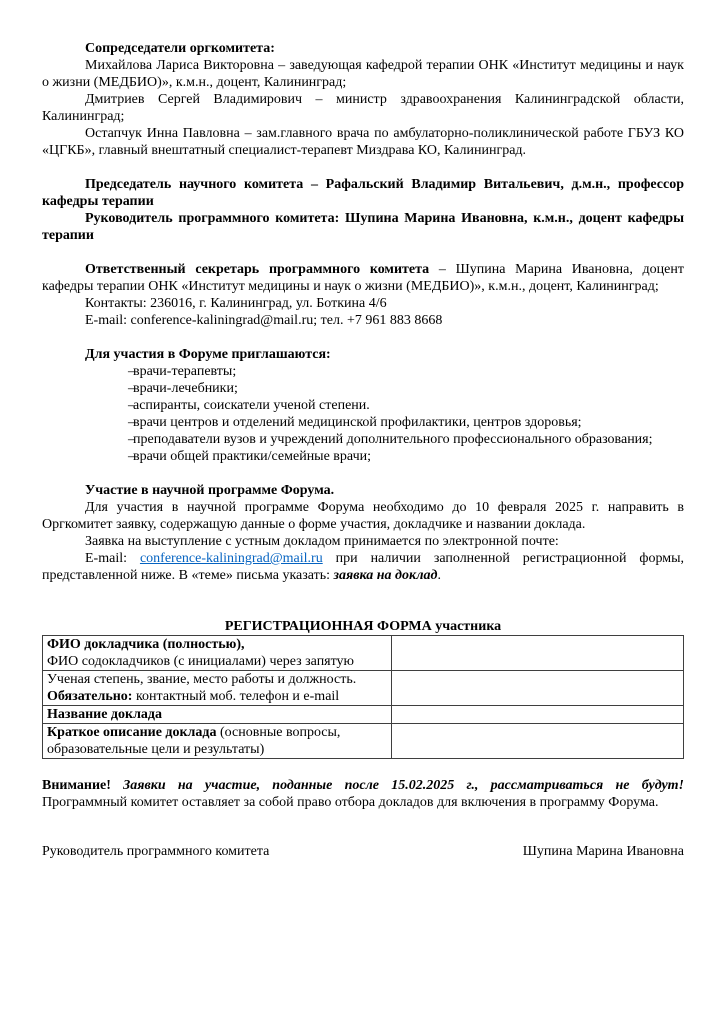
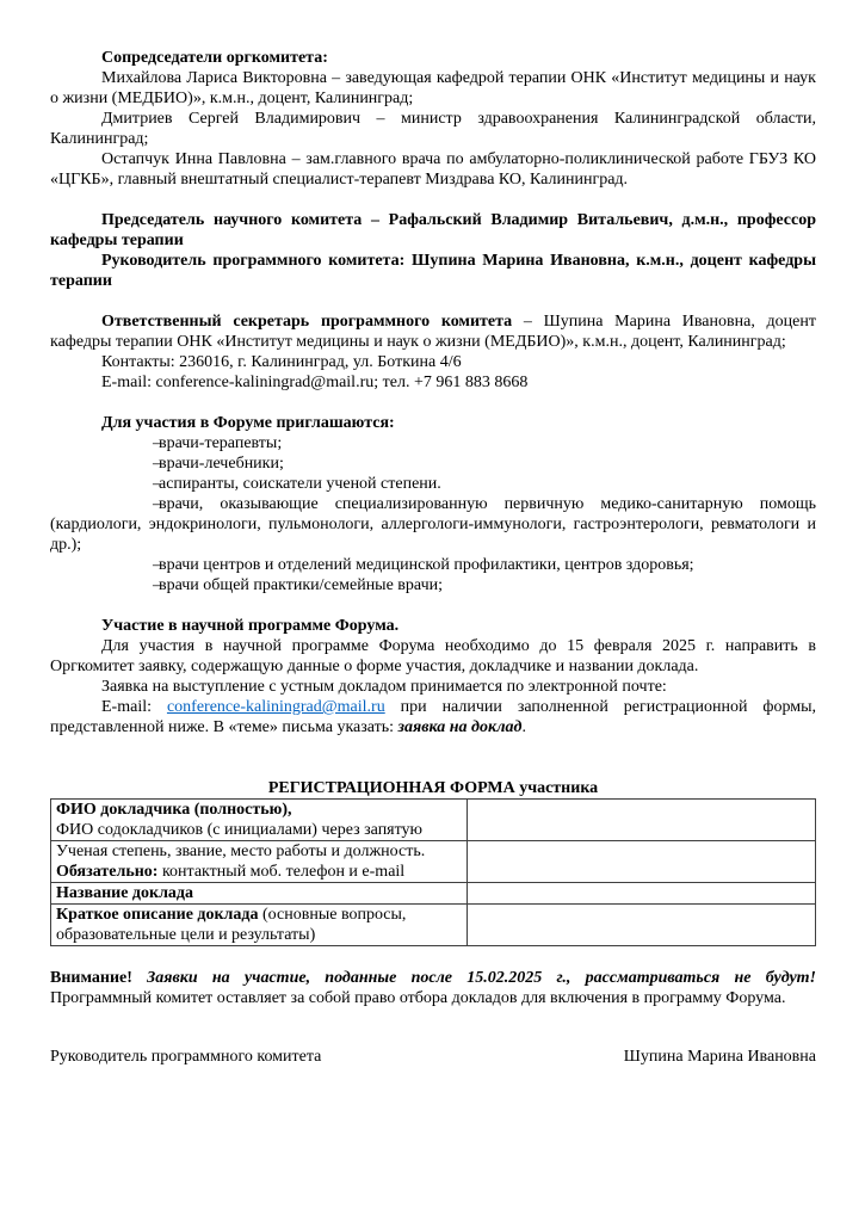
  Сопредседатели оргкомитета:
  Михайлова Лариса Викторовна – заведующая кафедрой терапии ОНК «Институт медицины и наук о жизни (МЕДБИО)», к.м.н., доцент, Калининград;
  Дмитриев Сергей Владимирович – министр здравоохранения Калининградской области, Калининград;
  Остапчук Инна Павловна – зам.главного врача по амбулаторно-поликлинической работе ГБУЗ КО «ЦГКБ», главный внештатный специалист-терапевт Миздрава КО, Калининград.
  Председатель научного комитета – Рафальский Владимир Витальевич, д.м.н., профессор кафедры терапии
  Руководитель программного комитета: Шупина Марина Ивановна, к.м.н., доцент кафедры терапии
  Ответственный секретарь программного комитета – Шупина Марина Ивановна, доцент кафедры терапии ОНК «Институт медицины и наук о жизни (МЕДБИО)», к.м.н., доцент, Калининград;
  Контакты: 236016, г. Калининград, ул. Боткина 4/6
  E-mail: conference-kaliningrad@mail.ru; тел. +7 961 883 8668
  Для участия в Форуме приглашаются:
  –врачи-терапевты;
  –врачи-лечебники;
  –аспиранты, соискатели ученой степени.
+ –врачи, оказывающие специализированную первичную медико-санитарную помощь (кардиологи, эндокринологи, пульмонологи, аллергологи-иммунологи, гастроэнтерологи, ревматологи и др.);
  –врачи центров и отделений медицинской профилактики, центров здоровья;
- –преподаватели вузов и учреждений дополнительного профессионального образования;
  –врачи общей практики/семейные врачи;
  Участие в научной программе Форума.
- Для участия в научной программе Форума необходимо до 10 февраля 2025 г. направить в Оргкомитет заявку, содержащую данные о форме участия, докладчике и названии доклада.
+ Для участия в научной программе Форума необходимо до 15 февраля 2025 г. направить в Оргкомитет заявку, содержащую данные о форме участия, докладчике и названии доклада.
  Заявка на выступление с устным докладом принимается по электронной почте:
  E-mail: conference-kaliningrad@mail.ru при наличии заполненной регистрационной формы, представленной ниже. В «теме» письма указать: заявка на доклад.
  РЕГИСТРАЦИОННАЯ ФОРМА участника
  ФИО докладчика (полностью),ФИО содокладчиков (с инициалами) через запятую
  Ученая степень, звание, место работы и должность.Обязательно: контактный моб. телефон и e-mail
  Название доклада
  Краткое описание доклада (основные вопросы, образовательные цели и результаты)
  Внимание! Заявки на участие, поданные после 15.02.2025 г., рассматриваться не будут! Программный комитет оставляет за собой право отбора докладов для включения в программу Форума.
  Руководитель программного комитета
  Шупина Марина Ивановна
